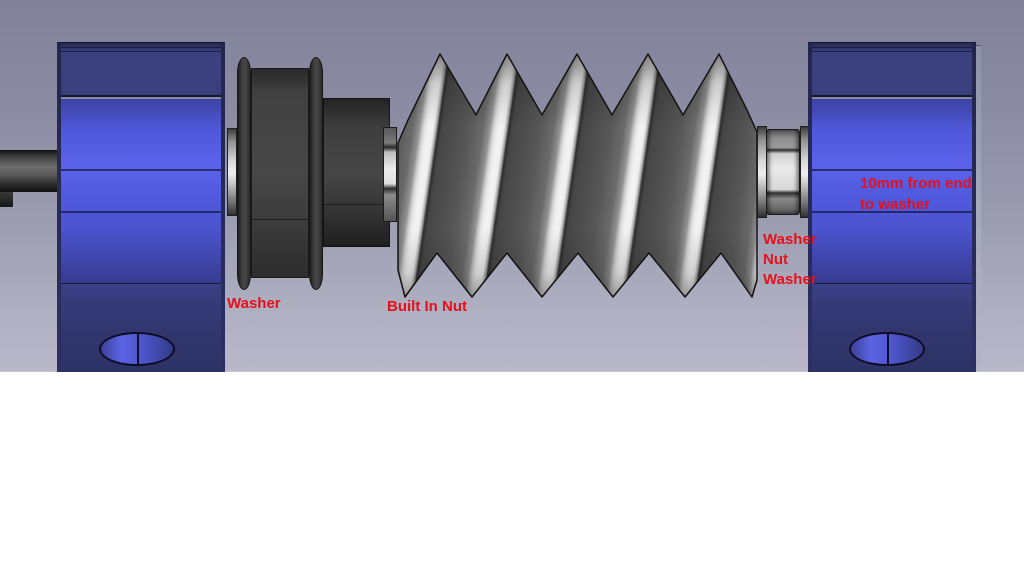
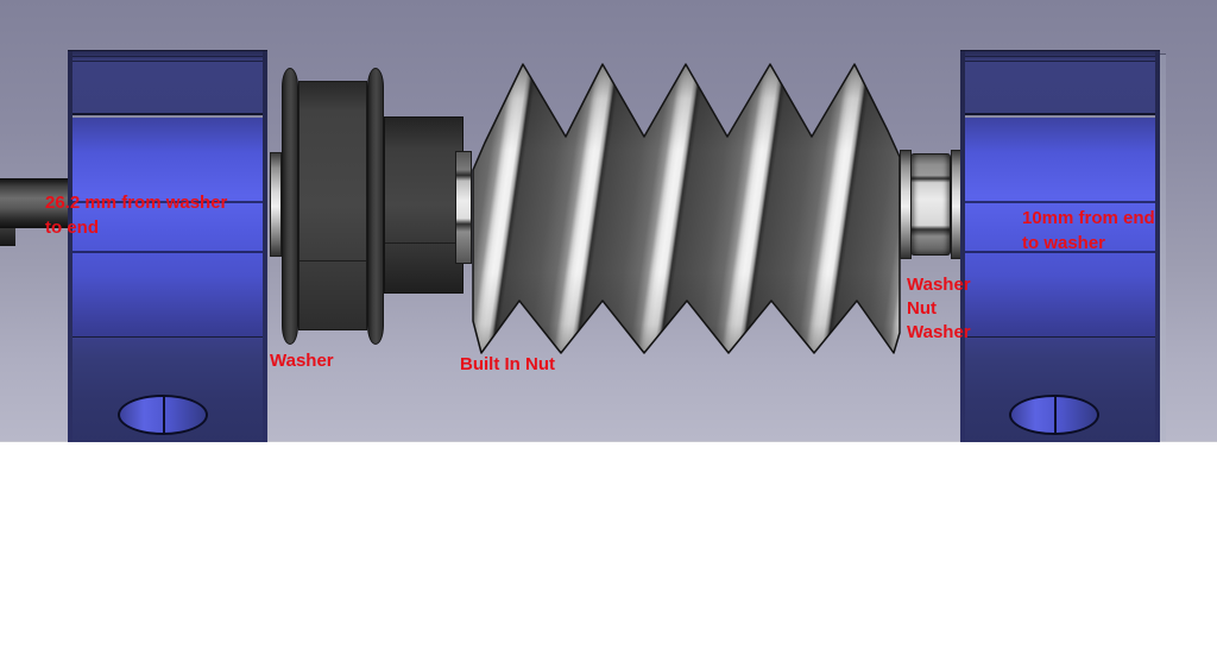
+ 26.2 mm from washer
+ to end
  Washer
  Built In Nut
  Washer
  Nut
  Washer
  10mm from end
  to washer
